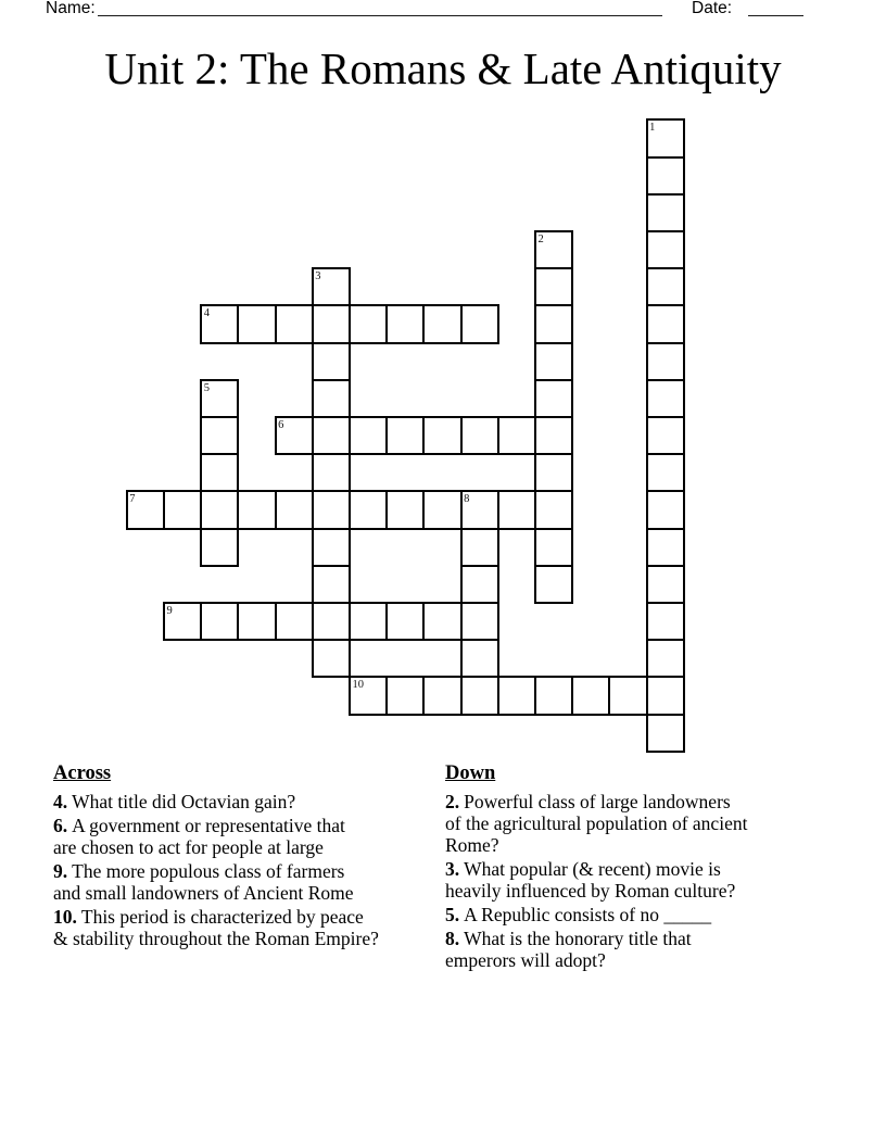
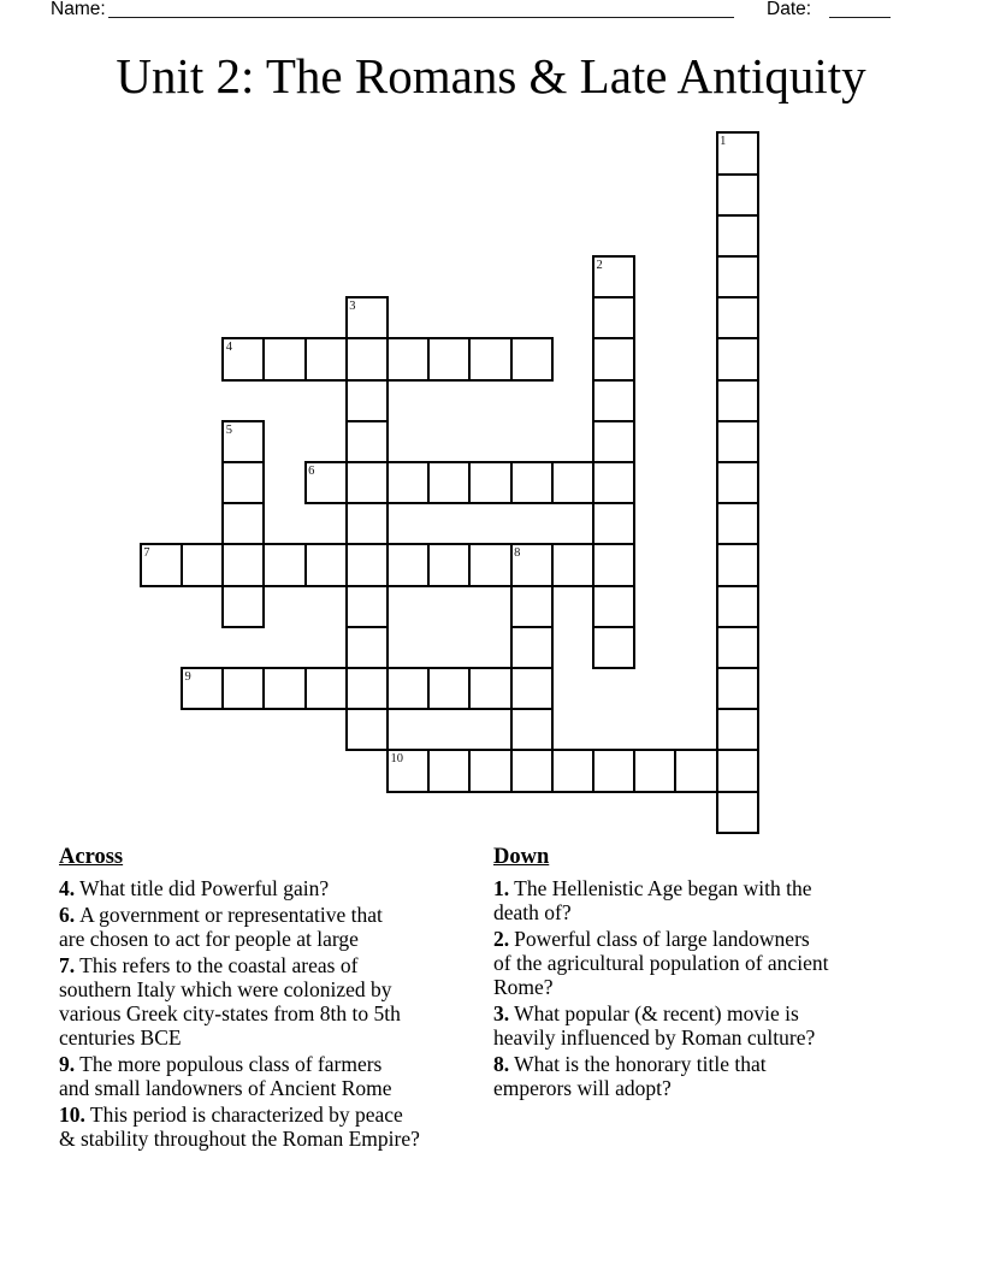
  Name:
  Date:
  Unit 2: The Romans & Late Antiquity
  1
  2
  3
  4
  5
  6
  7
  8
  9
  10
  Across
- 4. What title did Octavian gain?
+ 4. What title did Powerful gain?
  6. A government or representative that
  are chosen to act for people at large
+ 7. This refers to the coastal areas of
+ southern Italy which were colonized by
+ various Greek city-states from 8th to 5th
+ centuries BCE
  9. The more populous class of farmers
  and small landowners of Ancient Rome
  10. This period is characterized by peace
  & stability throughout the Roman Empire?
  Down
+ 1. The Hellenistic Age began with the
+ death of?
  2. Powerful class of large landowners
  of the agricultural population of ancient
  Rome?
  3. What popular (& recent) movie is
  heavily influenced by Roman culture?
- 5. A Republic consists of no _____
  8. What is the honorary title that
  emperors will adopt?
